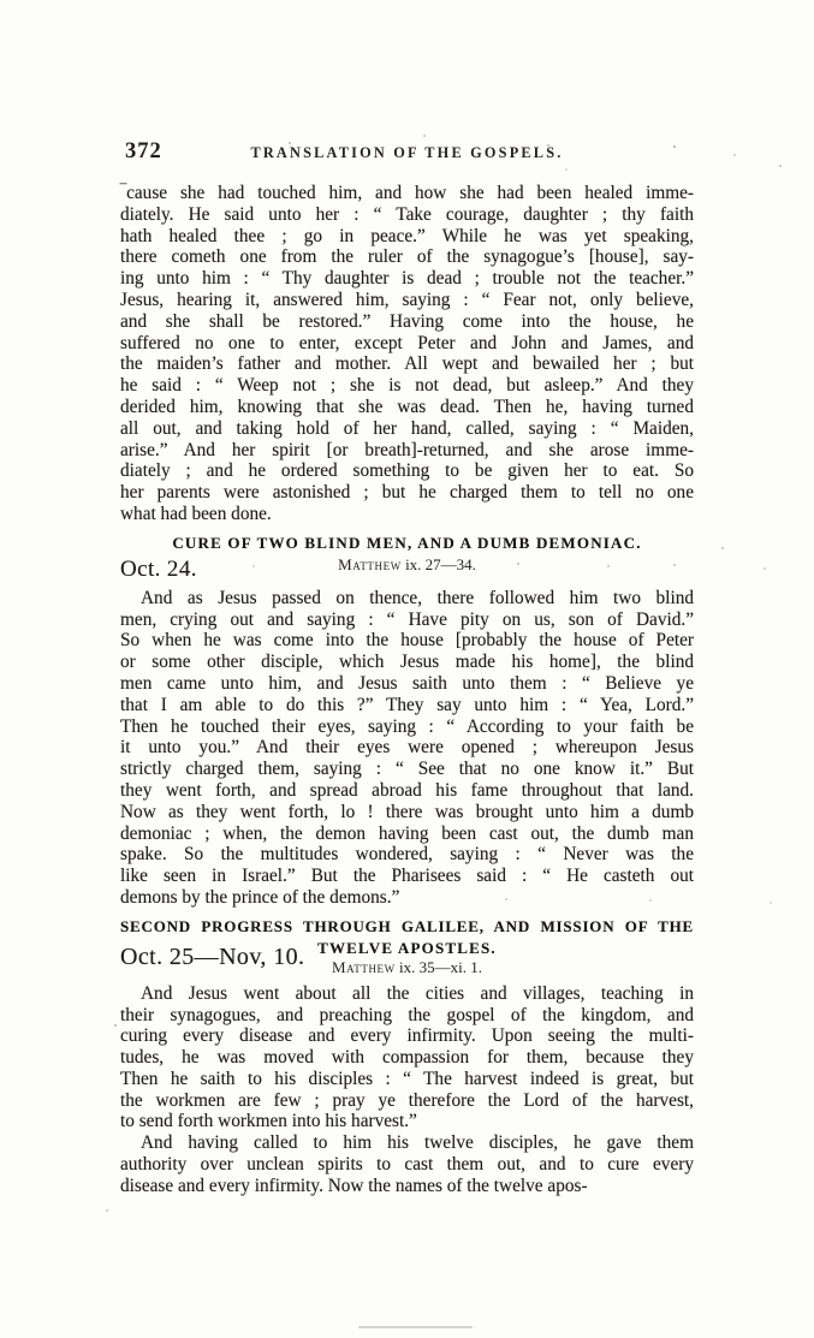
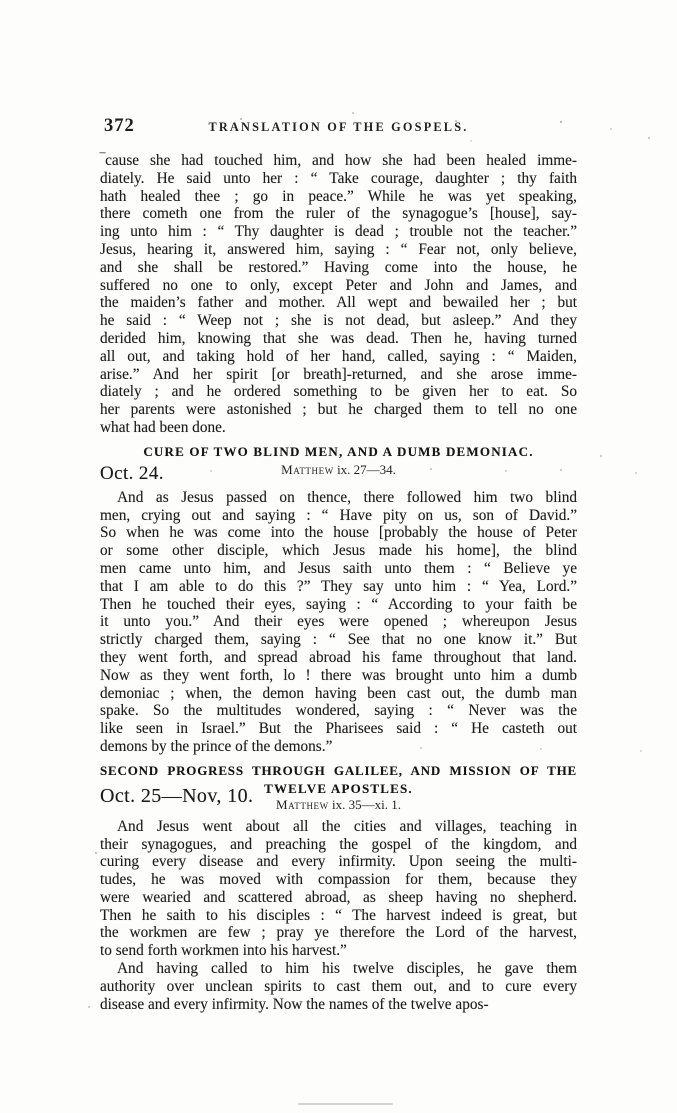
  372
  TRANSLATION OF THE GOSPELS.
  ‾cause she had touched him, and how she had been healed imme-
  diately. He said unto her : “ Take courage, daughter ; thy faith
  hath healed thee ; go in peace.” While he was yet speaking,
  there cometh one from the ruler of the synagogue’s [house], say-
  ing unto him : “ Thy daughter is dead ; trouble not the teacher.”
  Jesus, hearing it, answered him, saying : “ Fear not, only believe,
  and she shall be restored.” Having come into the house, he
- suffered no one to enter, except Peter and John and James, and
+ suffered no one to only, except Peter and John and James, and
  the maiden’s father and mother. All wept and bewailed her ; but
  he said : “ Weep not ; she is not dead, but asleep.” And they
  derided him, knowing that she was dead. Then he, having turned
  all out, and taking hold of her hand, called, saying : “ Maiden,
  arise.” And her spirit [or breath]-returned, and she arose imme-
  diately ; and he ordered something to be given her to eat. So
  her parents were astonished ; but he charged them to tell no one
  what had been done.
  CURE OF TWO BLIND MEN, AND A DUMB DEMONIAC.
  Oct. 24.
  Matthew ix. 27—34.
  And as Jesus passed on thence, there followed him two blind
  men, crying out and saying : “ Have pity on us, son of David.”
  So when he was come into the house [probably the house of Peter
  or some other disciple, which Jesus made his home], the blind
  men came unto him, and Jesus saith unto them : “ Believe ye
  that I am able to do this ?” They say unto him : “ Yea, Lord.”
  Then he touched their eyes, saying : “ According to your faith be
  it unto you.” And their eyes were opened ; whereupon Jesus
  strictly charged them, saying : “ See that no one know it.” But
  they went forth, and spread abroad his fame throughout that land.
  Now as they went forth, lo ! there was brought unto him a dumb
  demoniac ; when, the demon having been cast out, the dumb man
  spake. So the multitudes wondered, saying : “ Never was the
  like seen in Israel.” But the Pharisees said : “ He casteth out
  demons by the prince of the demons.”
  SECOND PROGRESS THROUGH GALILEE, AND MISSION OF THE
  Oct. 25—Nov, 10.
  TWELVE APOSTLES.
  Matthew ix. 35—xi. 1.
  And Jesus went about all the cities and villages, teaching in
  their synagogues, and preaching the gospel of the kingdom, and
  curing every disease and every infirmity. Upon seeing the multi-
  tudes, he was moved with compassion for them, because they
+ were wearied and scattered abroad, as sheep having no shepherd.
  Then he saith to his disciples : “ The harvest indeed is great, but
  the workmen are few ; pray ye therefore the Lord of the harvest,
  to send forth workmen into his harvest.”
  And having called to him his twelve disciples, he gave them
  authority over unclean spirits to cast them out, and to cure every
  disease and every infirmity. Now the names of the twelve apos-
